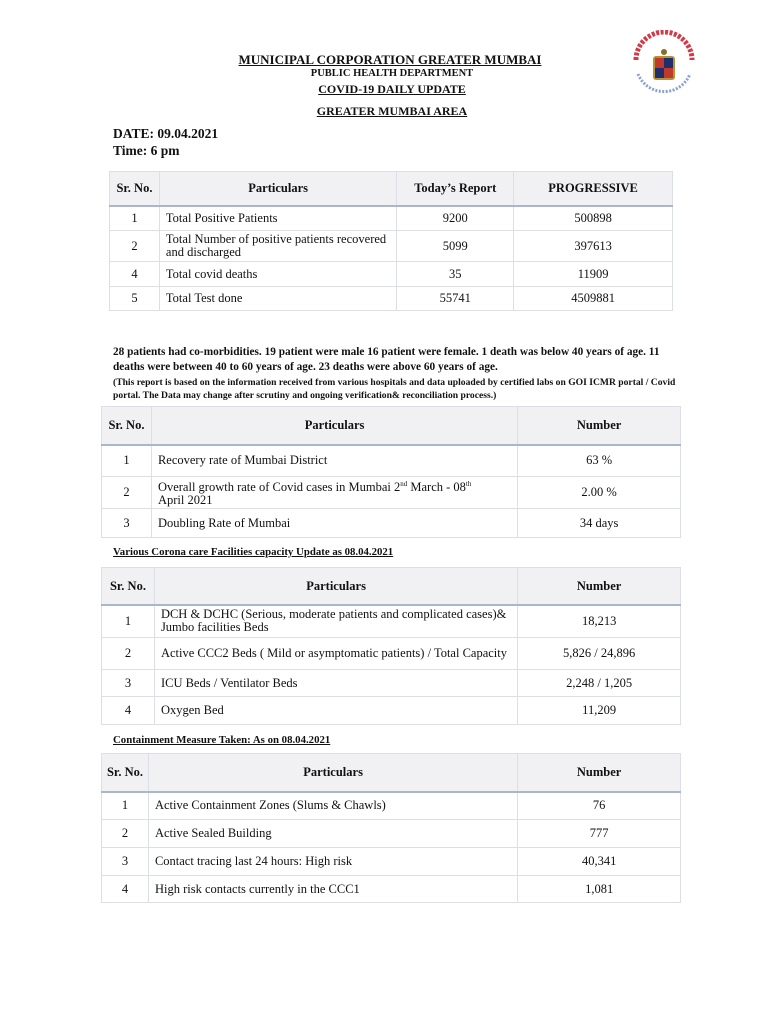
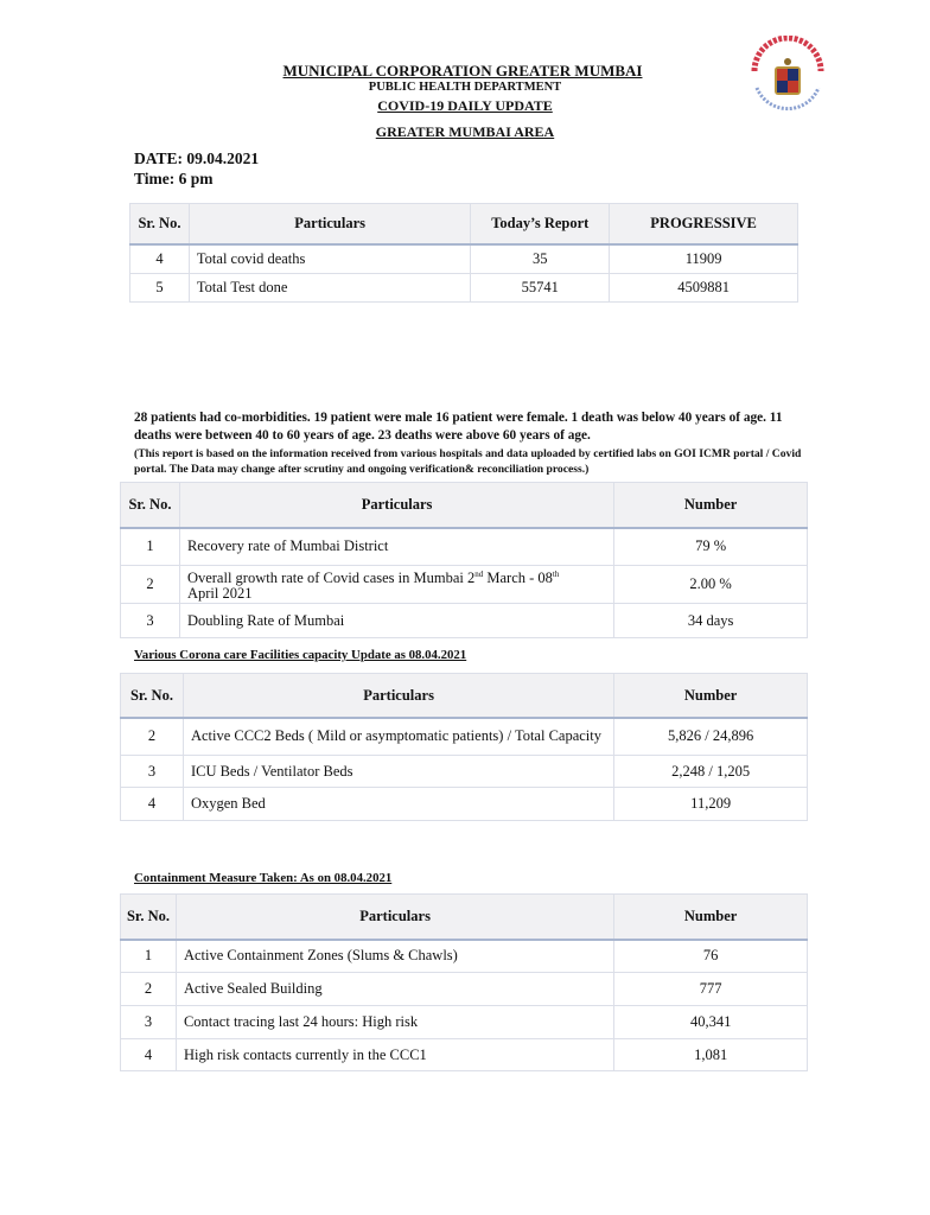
  MUNICIPAL CORPORATION GREATER MUMBAI
  PUBLIC HEALTH DEPARTMENT
  COVID-19 DAILY UPDATE
  GREATER MUMBAI AREA
  DATE: 09.04.2021
  Time: 6 pm
  Sr. No.	Particulars	Today’s Report	PROGRESSIVE
- 1	Total Positive Patients	9200	500898
- 2	Total Number of positive patients recovered and discharged	5099	397613
  4	Total covid deaths	35	11909
  5	Total Test done	55741	4509881
  28 patients had co-morbidities. 19 patient were male 16 patient were female. 1 death was below 40 years of age. 11 deaths were between 40 to 60 years of age. 23 deaths were above 60 years of age.
  (This report is based on the information received from various hospitals and data uploaded by certified labs on GOI ICMR portal / Covid portal. The Data may change after scrutiny and ongoing verification& reconciliation process.)
  Sr. No.	Particulars	Number
- 1	Recovery rate of Mumbai District	63 %
+ 1	Recovery rate of Mumbai District	79 %
  2	Overall growth rate of Covid cases in Mumbai 2nd March - 08th April 2021	2.00 %
  3	Doubling Rate of Mumbai	34 days
  Various Corona care Facilities capacity Update as 08.04.2021
  Sr. No.	Particulars	Number
- 1	DCH & DCHC (Serious, moderate patients and complicated cases)& Jumbo facilities Beds	18,213
  2	Active CCC2 Beds ( Mild or asymptomatic patients) / Total Capacity	5,826 / 24,896
  3	ICU Beds / Ventilator Beds	2,248 / 1,205
  4	Oxygen Bed	11,209
  Containment Measure Taken: As on 08.04.2021
  Sr. No.	Particulars	Number
  1	Active Containment Zones (Slums & Chawls)	76
  2	Active Sealed Building	777
  3	Contact tracing last 24 hours: High risk	40,341
  4	High risk contacts currently in the CCC1	1,081
